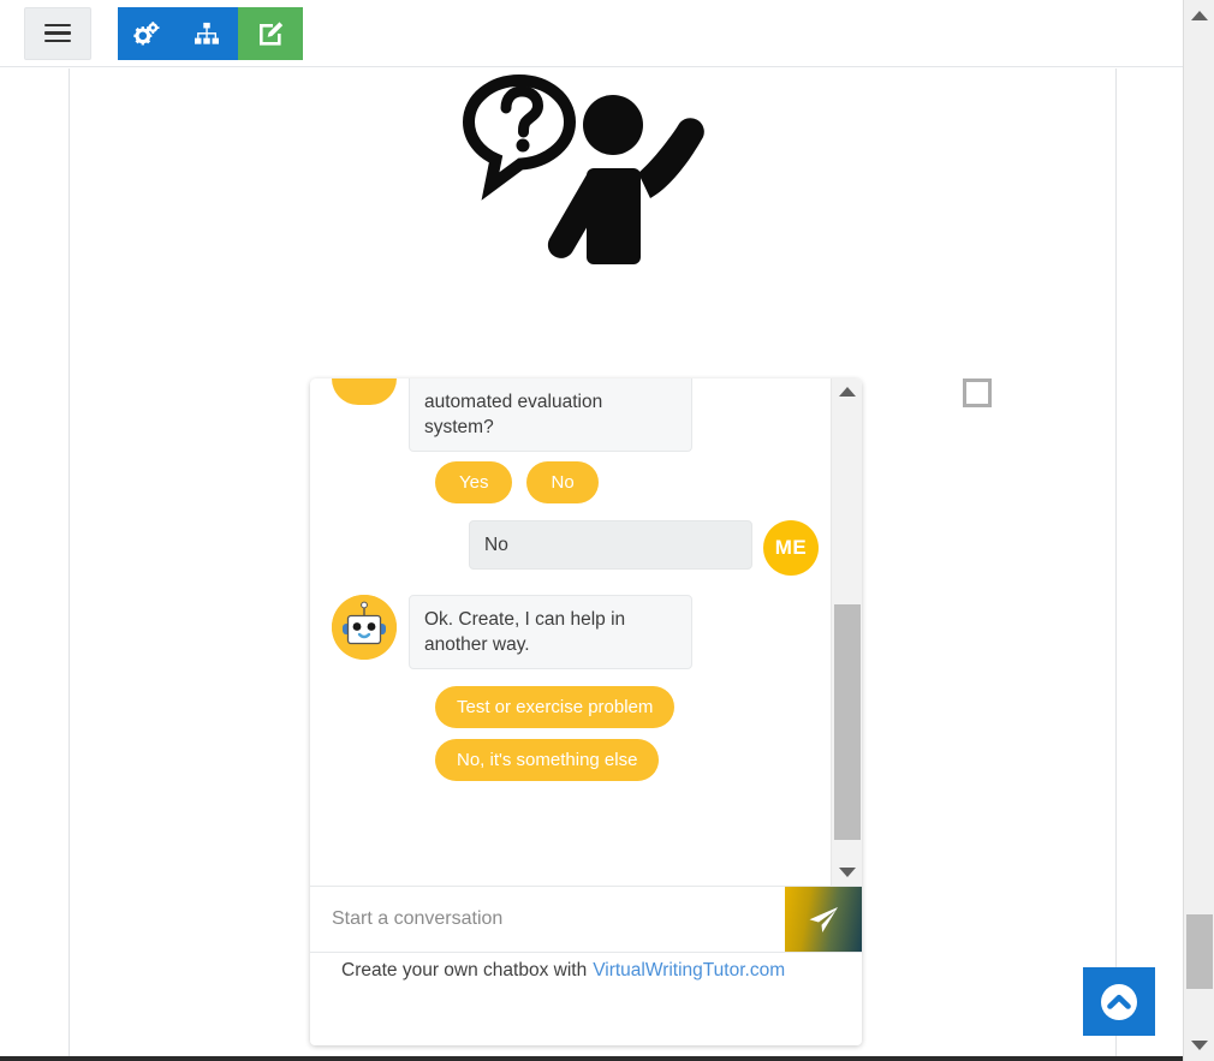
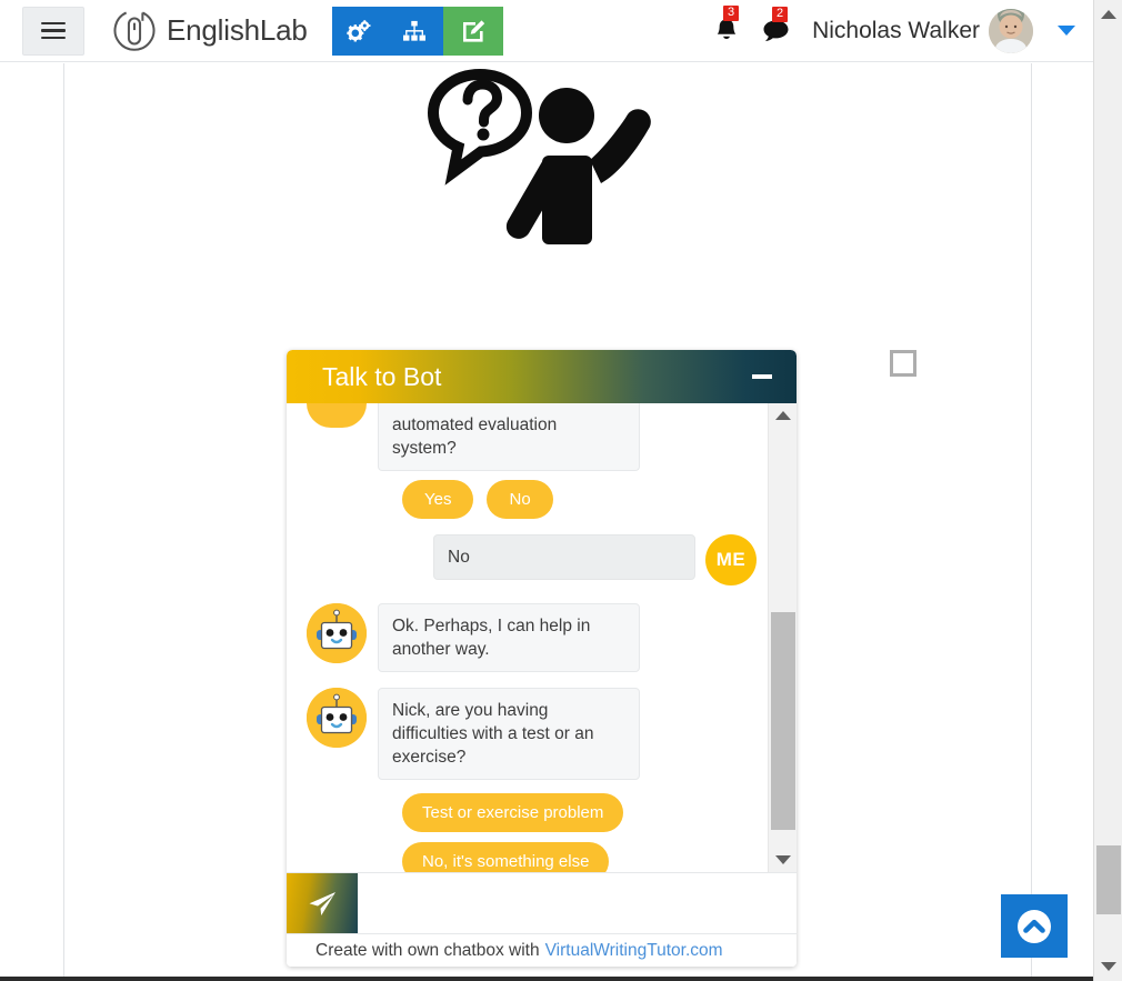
+ EnglishLab
+ 3
+ 2
+ Nicholas Walker
+ Talk to Bot
  automated evaluation system?
  Yes
  No
  No
  ME
- Ok. Create, I can help in another way.
+ Ok. Perhaps, I can help in another way.
+ Nick, are you having difficulties with a test or an exercise?
  Test or exercise problem
  No, it's something else
- Start a conversation
- Create your own chatbox with
+ Create with own chatbox with
  VirtualWritingTutor.com
